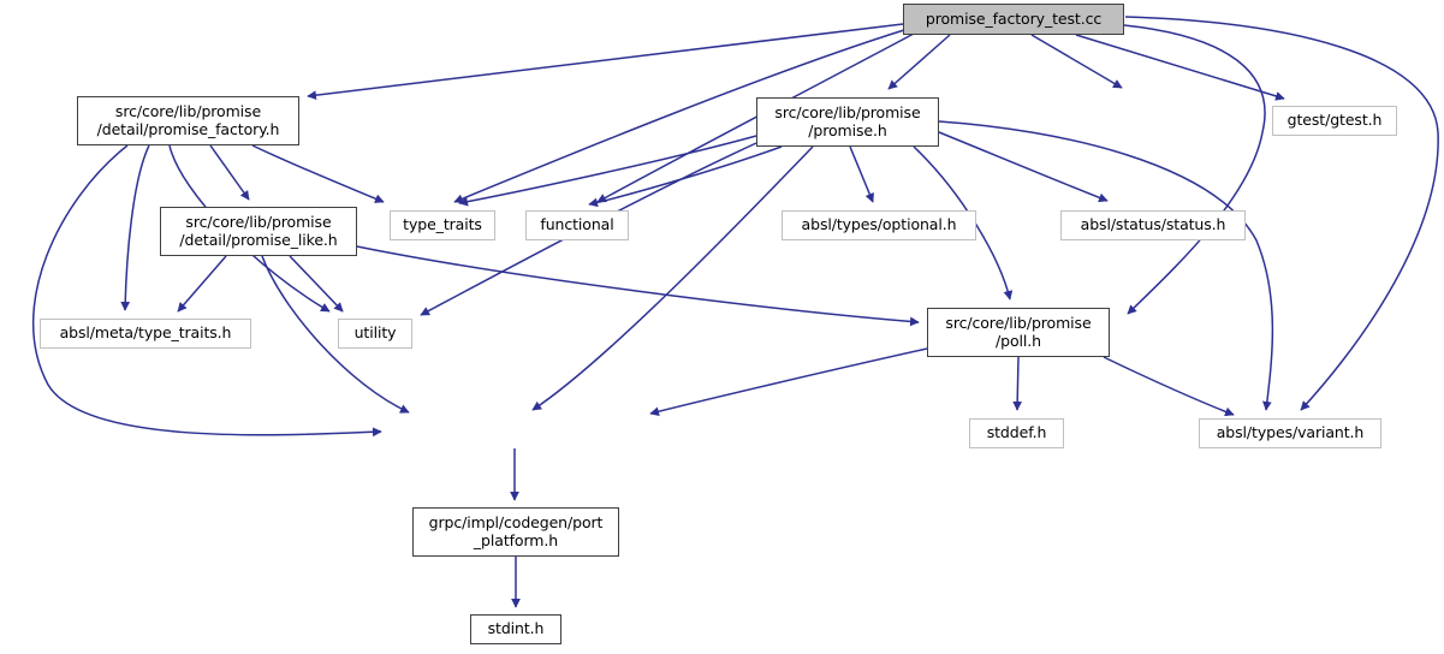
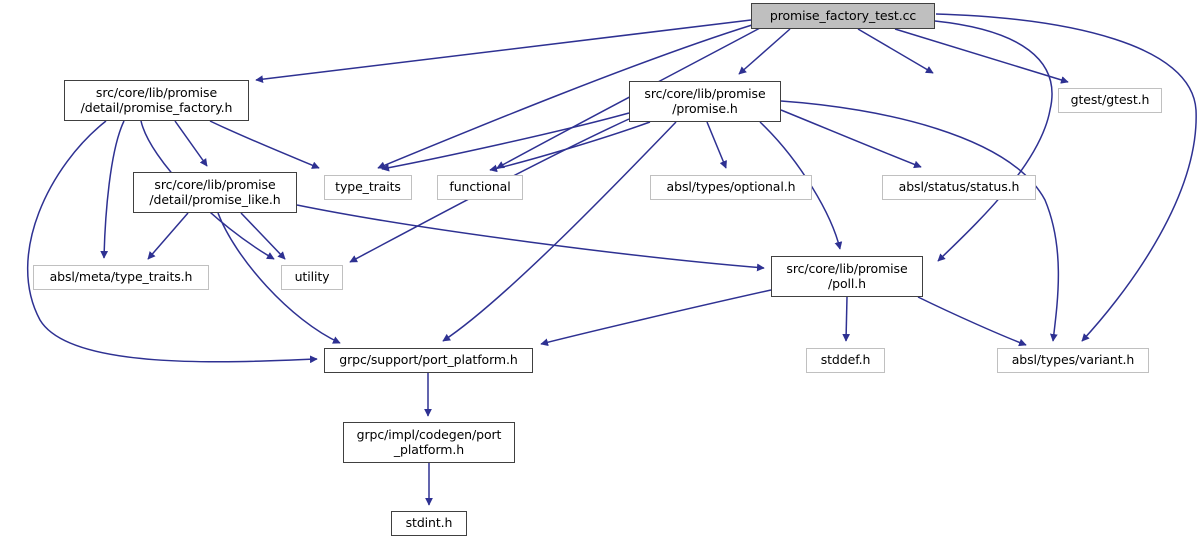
  promise_factory_test.cc
  src/core/lib/promise
  /detail/promise_factory.h
  src/core/lib/promise
  /detail/promise_like.h
  src/core/lib/promise
  /promise.h
  src/core/lib/promise
  /poll.h
  type_traits
  functional
  gtest/gtest.h
  absl/types/optional.h
  absl/status/status.h
  absl/meta/type_traits.h
  utility
+ grpc/support/port_platform.h
  stddef.h
  absl/types/variant.h
  grpc/impl/codegen/port
  _platform.h
  stdint.h
